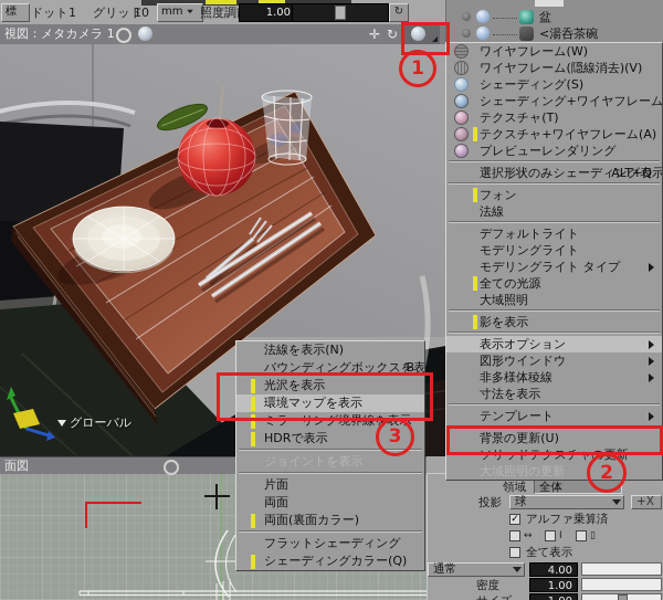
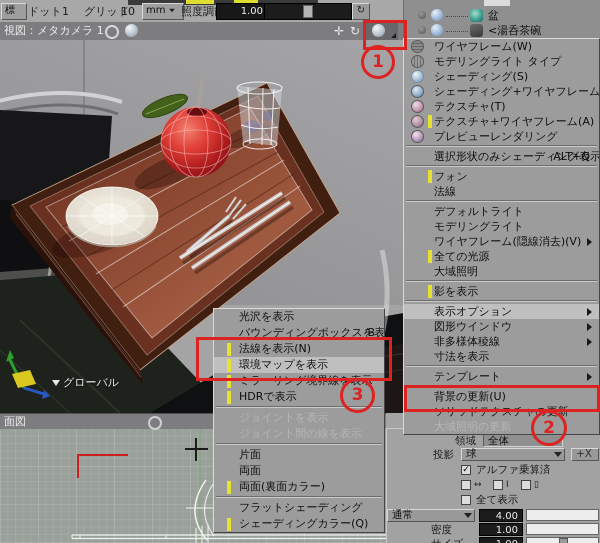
  標
  ドット
  1
  グリッド
  10
  mm
  照度調
  1.00
  ↻
  視図：メタカメラ 1
  ✛
  ↻
  グローバル
  面図
  盆
  <湯呑茶碗
  ワイヤフレーム(W)
- ワイヤフレーム(隠線消去)(V)
+ モデリングライト タイプ
  シェーディング(S)
  シェーディング+ワイヤフレーム
  テクスチャ(T)
  テクスチャ+ワイヤフレーム(A)
  プレビューレンダリング
  選択形状のみシェーディング表示
  ALT+Q
  フォン
  法線
  デフォルトライト
  モデリングライト
- モデリングライト タイプ
+ ワイヤフレーム(隠線消去)(V)
  全ての光源
  大域照明
  影を表示
  表示オプション
  図形ウインドウ
  非多様体稜線
  寸法を表示
  テンプレート
  背景の更新(U)
  ソリッドテクスチャの更新
  大域照明の更新
- 法線を表示(N)
+ 光沢を表示
  バウンディングボックスを表
  B
- 光沢を表示
+ 法線を表示(N)
  環境マップを表示
  ミラーリング境界線を表示
  HDRで表示
  ジョイントを表示
+ ジョイント間の線を表示
  片面
  両面
  両面(裏面カラー)
  フラットシェーディング
  シェーディングカラー(Q)
  領域
  全体
  投影
  球
  +X
  ✓
  アルファ乗算済
  ↔
  Ⅰ
  ▯
  全て表示
  通常
  4.00
  密度
  1.00
  1
  3
  2
